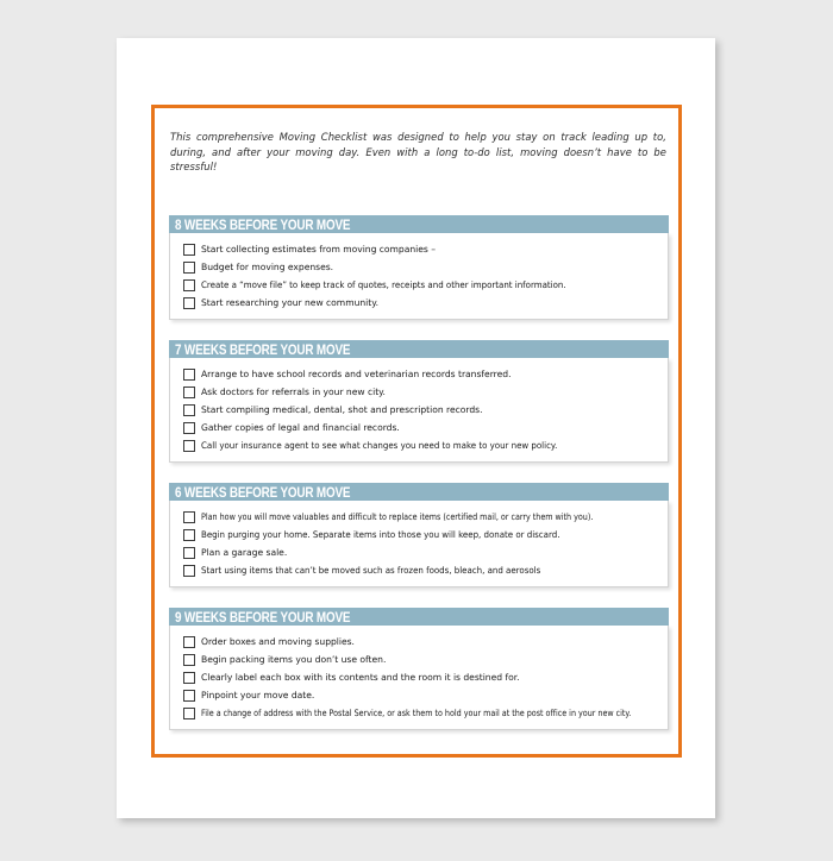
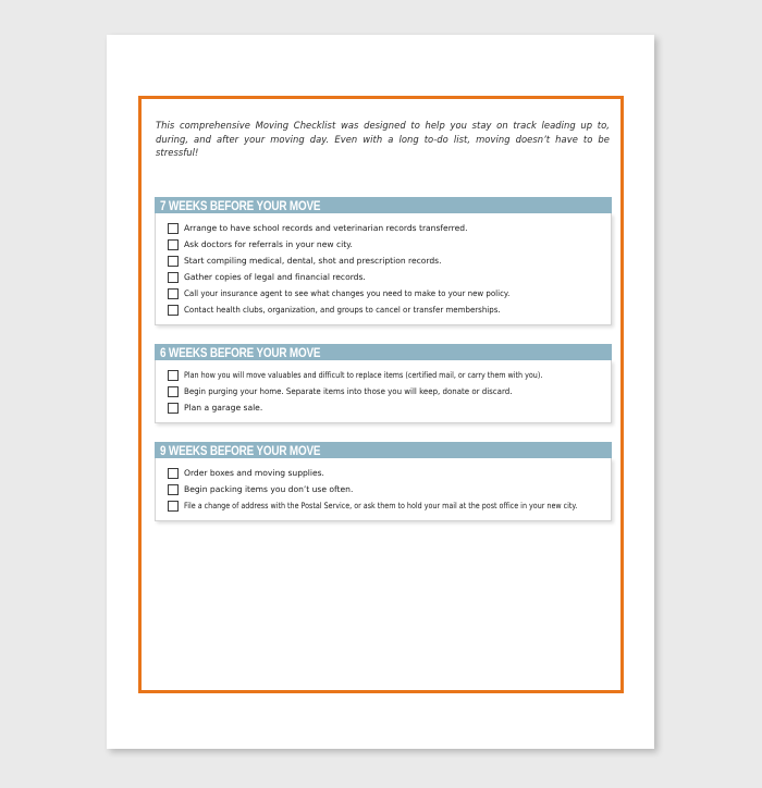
  This comprehensive Moving Checklist was designed to help you stay on track leading up to, during, and after your moving day. Even with a long to-do list, moving doesn’t have to be stressful!
- 8 WEEKS BEFORE YOUR MOVE
- Start collecting estimates from moving companies –
- Budget for moving expenses.
- Create a “move file” to keep track of quotes, receipts and other important information.
- Start researching your new community.
  7 WEEKS BEFORE YOUR MOVE
  Arrange to have school records and veterinarian records transferred.
  Ask doctors for referrals in your new city.
  Start compiling medical, dental, shot and prescription records.
  Gather copies of legal and financial records.
  Call your insurance agent to see what changes you need to make to your new policy.
+ Contact health clubs, organization, and groups to cancel or transfer memberships.
  6 WEEKS BEFORE YOUR MOVE
  Plan how you will move valuables and difficult to replace items (certified mail, or carry them with you).
  Begin purging your home. Separate items into those you will keep, donate or discard.
  Plan a garage sale.
- Start using items that can’t be moved such as frozen foods, bleach, and aerosols
  9 WEEKS BEFORE YOUR MOVE
  Order boxes and moving supplies.
  Begin packing items you don’t use often.
- Clearly label each box with its contents and the room it is destined for.
- Pinpoint your move date.
  File a change of address with the Postal Service, or ask them to hold your mail at the post office in your new city.
